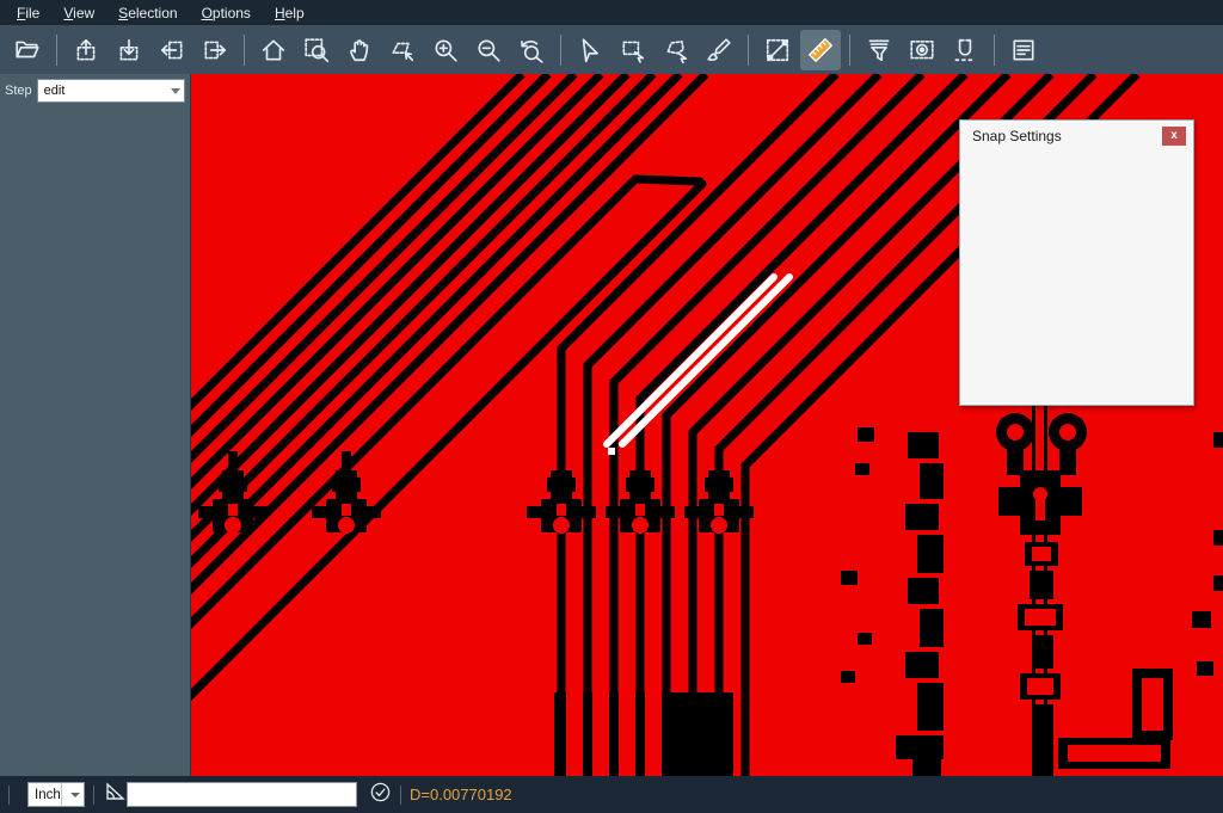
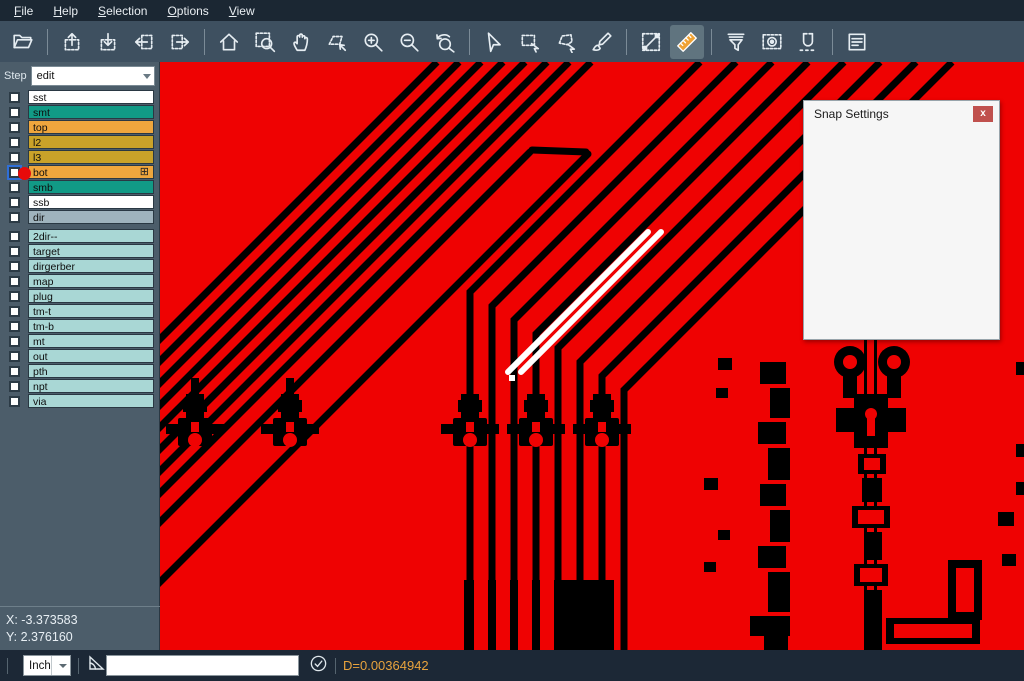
  File
- View
+ Help
  Selection
  Options
- Help
+ View
  Step
  edit
+ sst
+ smt
+ top
+ l2
+ l3
+ bot
+ ⊞
+ smb
+ ssb
+ dir
+ 2dir--
+ target
+ dirgerber
+ map
+ plug
+ tm-t
+ tm-b
+ mt
+ out
+ pth
+ npt
+ via
+ X: -3.373583
+ Y: 2.376160
  Snap Settings
  x
  Inch
- D=0.00770192
+ D=0.00364942
